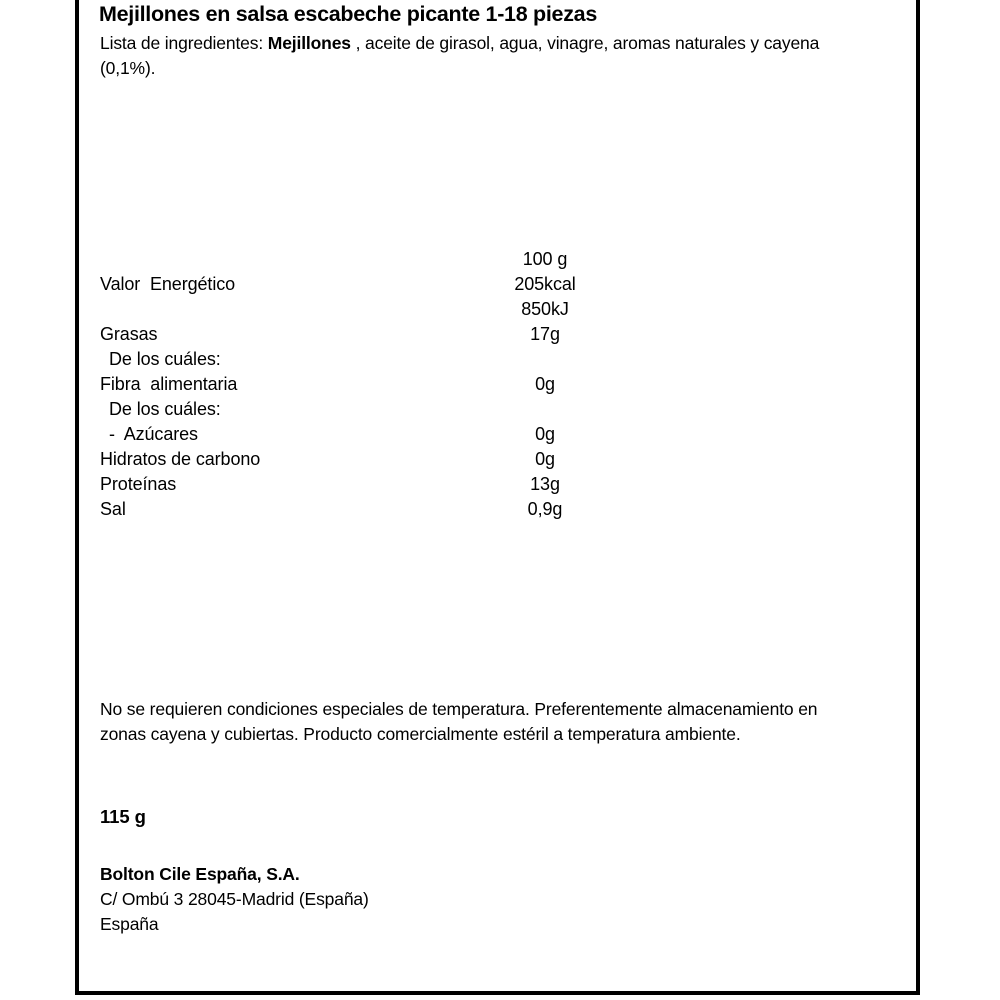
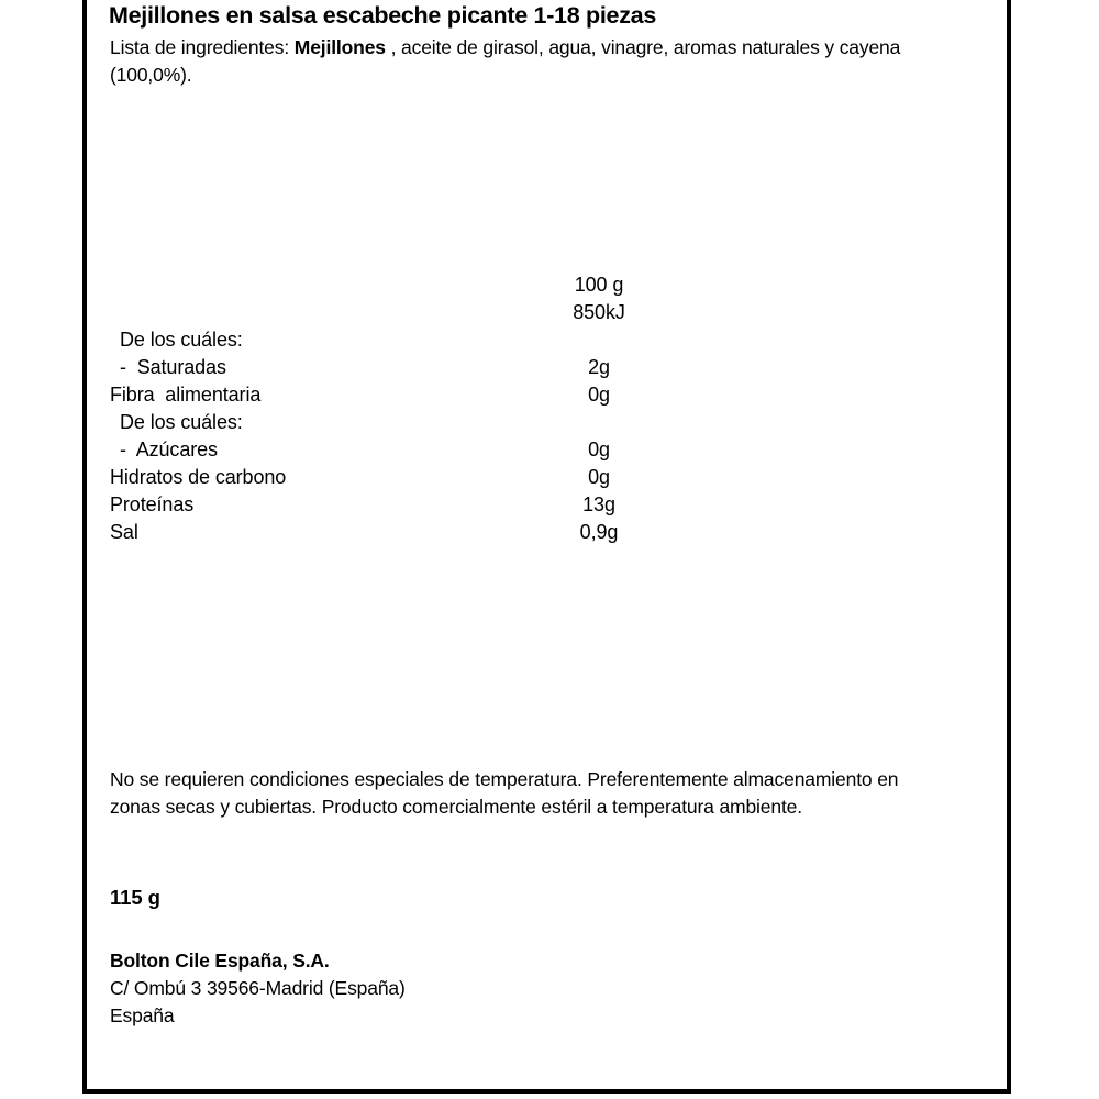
  Mejillones en salsa escabeche picante 1-18 piezas
- Lista de ingredientes: Mejillones , aceite de girasol, agua, vinagre, aromas naturales y cayena (0,1%).
+ Lista de ingredientes: Mejillones , aceite de girasol, agua, vinagre, aromas naturales y cayena (100,0%).
  100 g
- Valor Energético
- 205kcal
  850kJ
- Grasas
- 17g
  De los cuáles:
+ - Saturadas
+ 2g
  Fibra alimentaria
  0g
  De los cuáles:
  - Azúcares
  0g
  Hidratos de carbono
  0g
  Proteínas
  13g
  Sal
  0,9g
- No se requieren condiciones especiales de temperatura. Preferentemente almacenamiento en zonas cayena y cubiertas. Producto comercialmente estéril a temperatura ambiente.
+ No se requieren condiciones especiales de temperatura. Preferentemente almacenamiento en zonas secas y cubiertas. Producto comercialmente estéril a temperatura ambiente.
  115 g
  Bolton Cile España, S.A.
- C/ Ombú 3 28045-Madrid (España)
+ C/ Ombú 3 39566-Madrid (España)
  España
